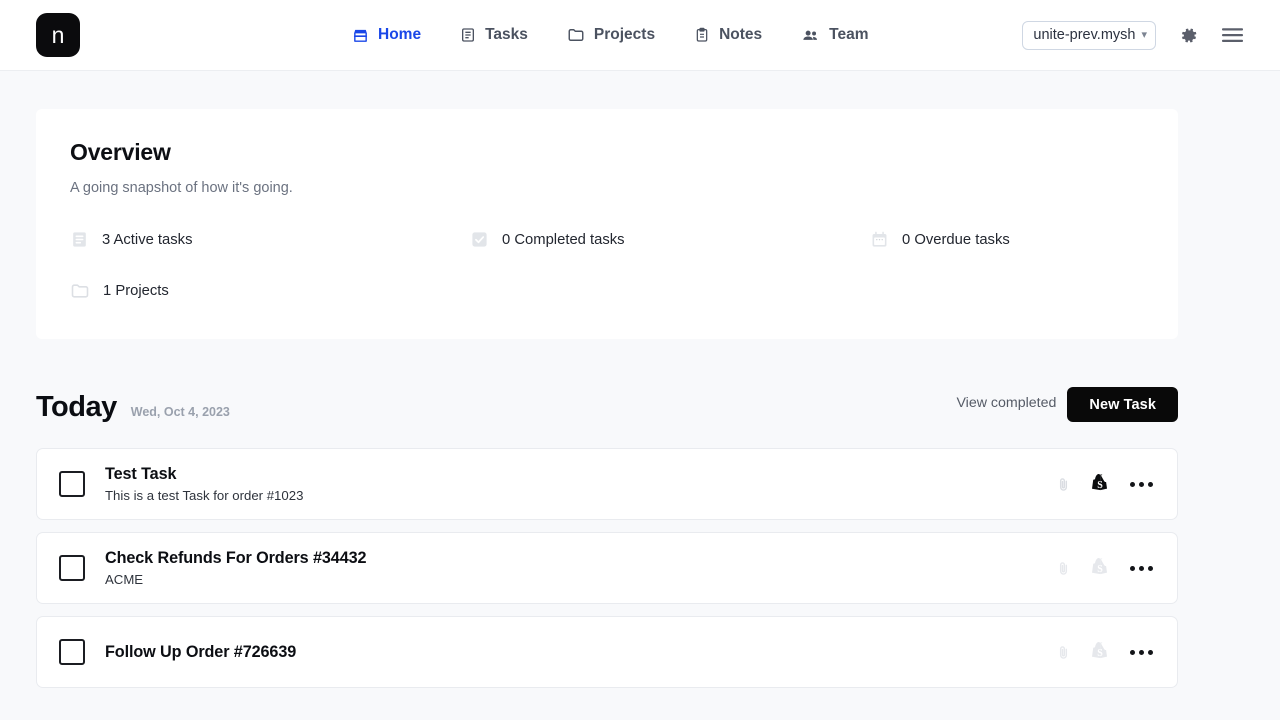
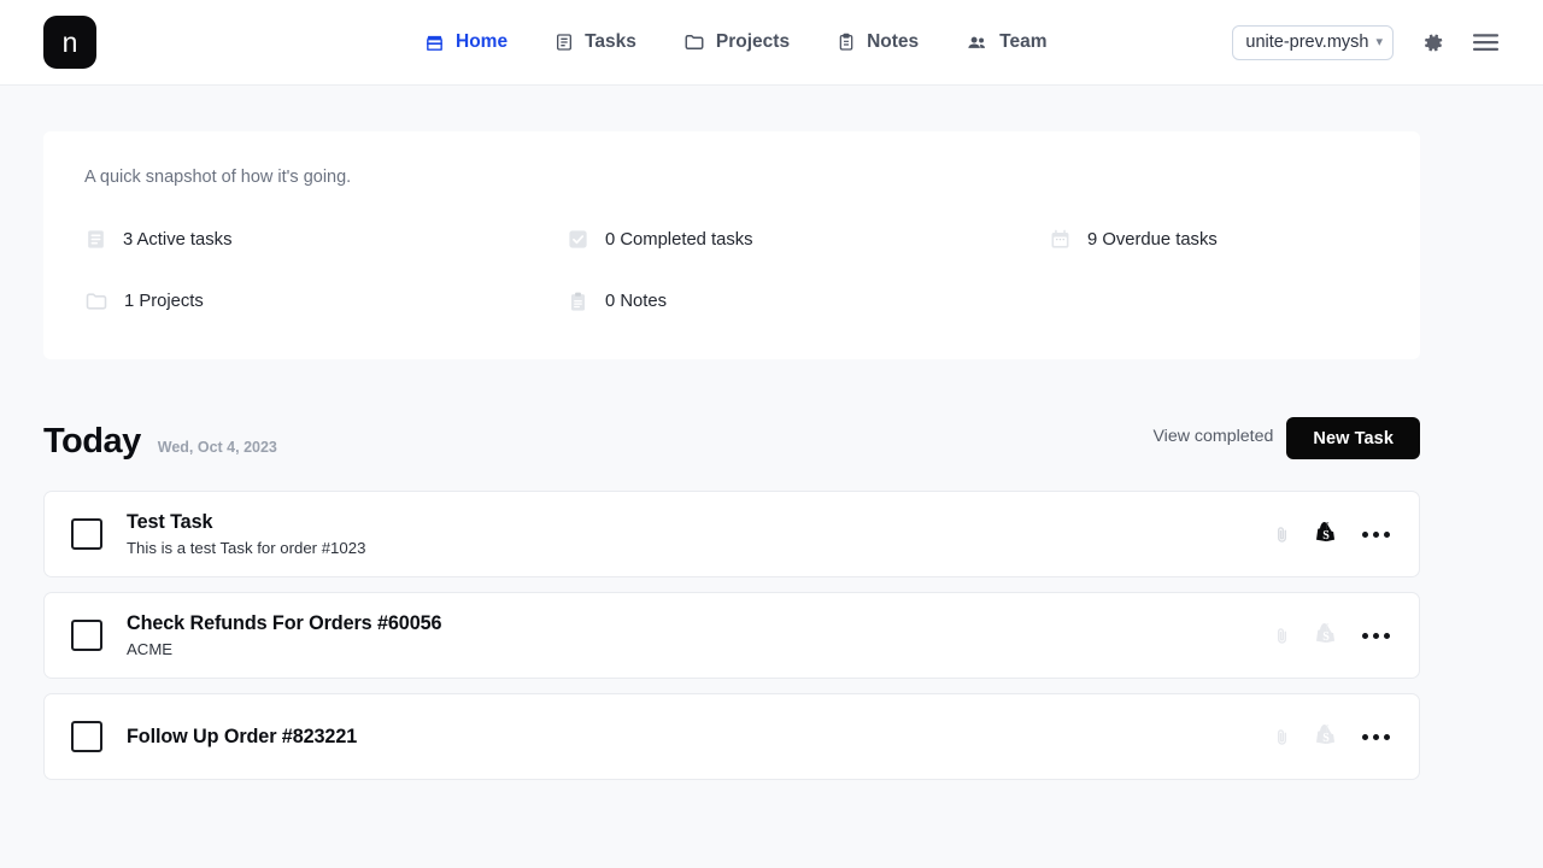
  n
  Home
  Tasks
  Projects
  Notes
  Team
  unite-prev.mysh
  ▾
- Overview
- A going snapshot of how it's going.
+ A quick snapshot of how it's going.
  3 Active tasks
  0 Completed tasks
- 0 Overdue tasks
+ 9 Overdue tasks
  1 Projects
+ 0 Notes
  Today
  Wed, Oct 4, 2023
  View completed
  New Task
  Test Task
  This is a test Task for order #1023
  S
- Check Refunds For Orders #34432
+ Check Refunds For Orders #60056
  ACME
  S
- Follow Up Order #726639
+ Follow Up Order #823221
  S
